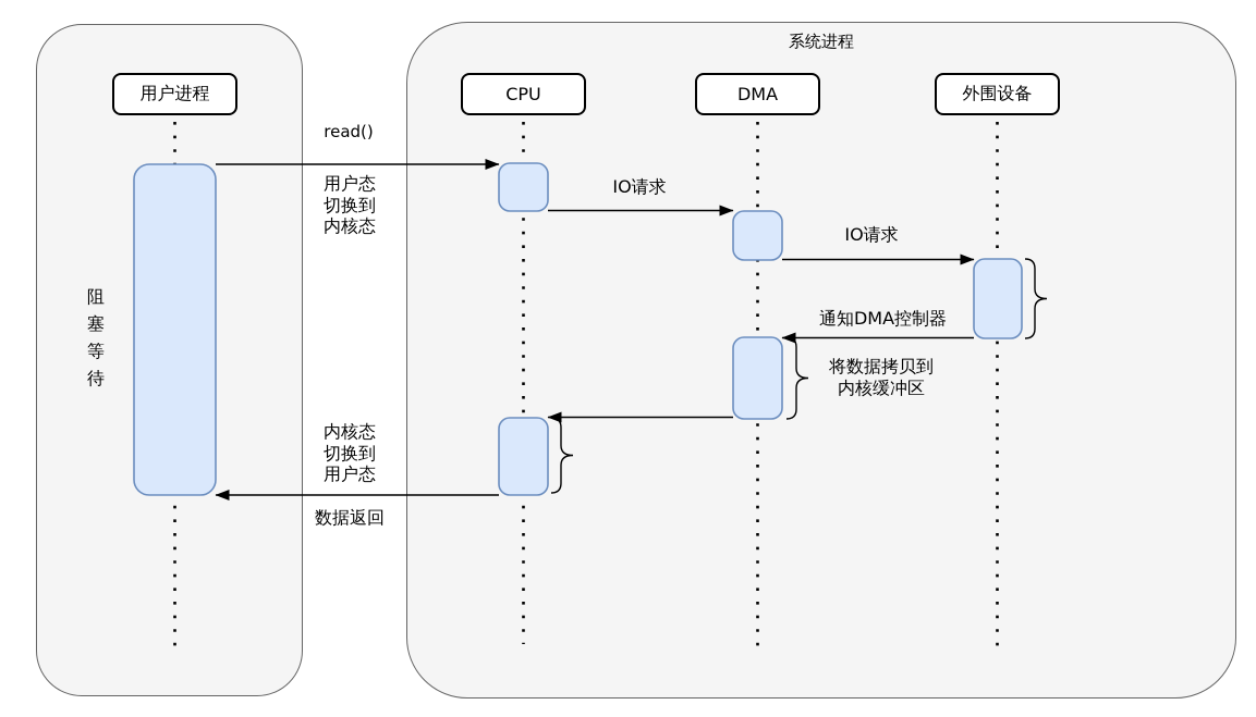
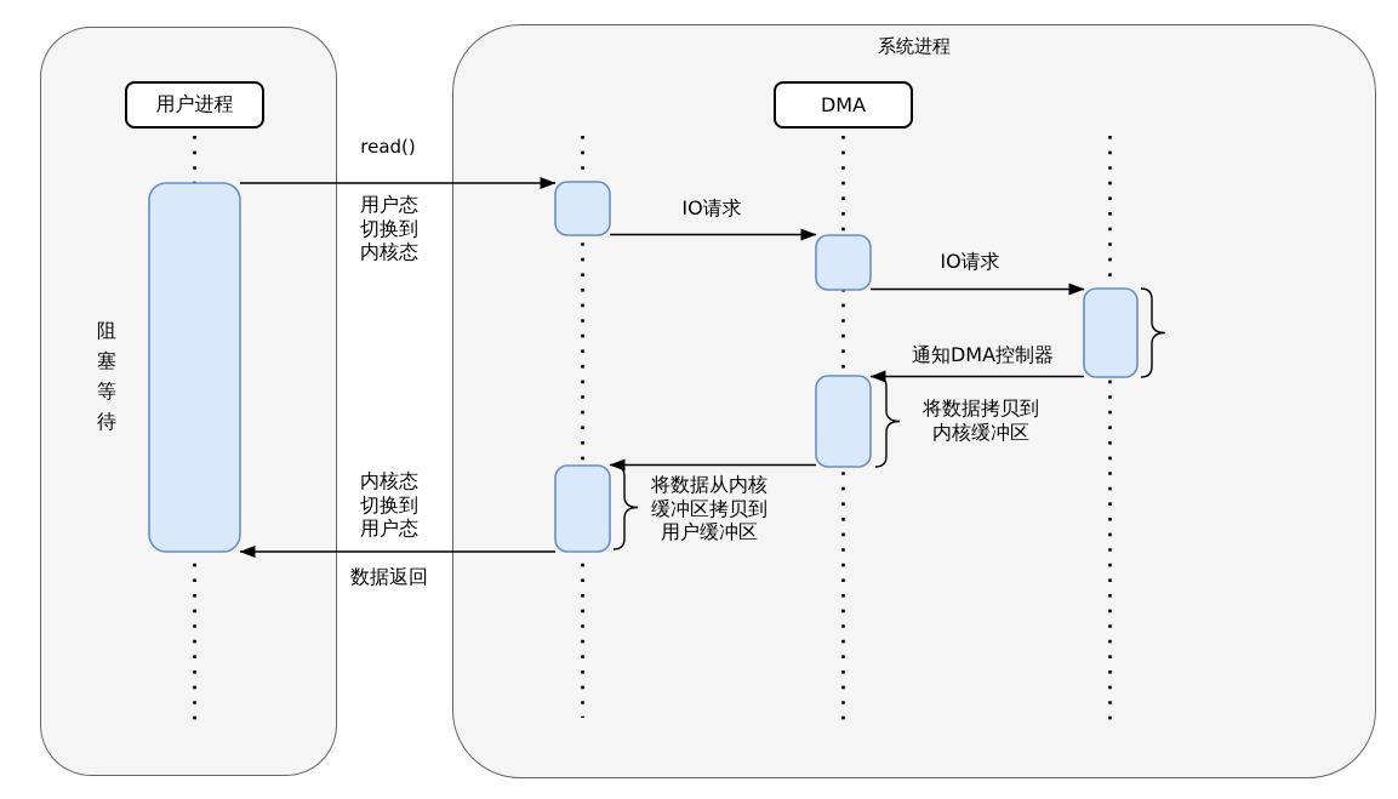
  系统进程
  用户进程
- CPU
  DMA
- 外围设备
  read()
  用户态
  切换到
  内核态
  IO请求
  IO请求
  通知DMA控制器
  将数据拷贝到
  内核缓冲区
+ 将数据从内核
+ 缓冲区拷贝到
+ 用户缓冲区
  内核态
  切换到
  用户态
  数据返回
  阻塞等待
